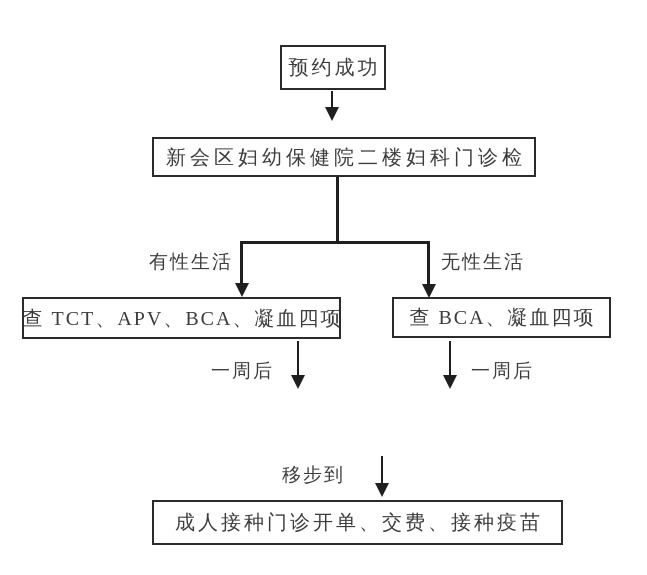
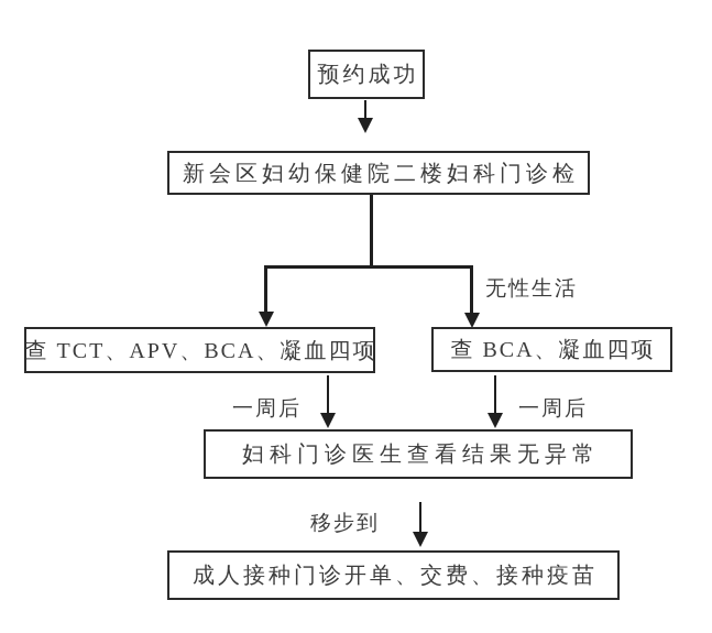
  预约成功
  新会区妇幼保健院二楼妇科门诊检
- 有性生活
  无性生活
  查 TCT、APV、BCA、凝血四项
  查 BCA、凝血四项
  一周后
  一周后
+ 妇科门诊医生查看结果无异常
  移步到
  成人接种门诊开单、交费、接种疫苗
